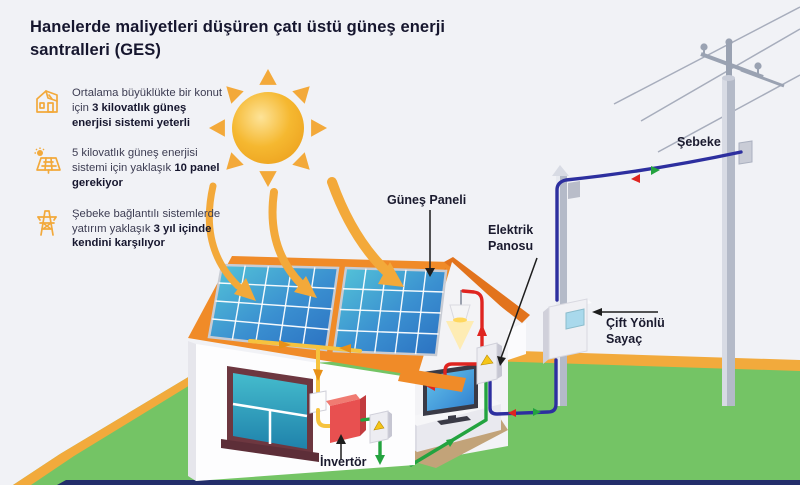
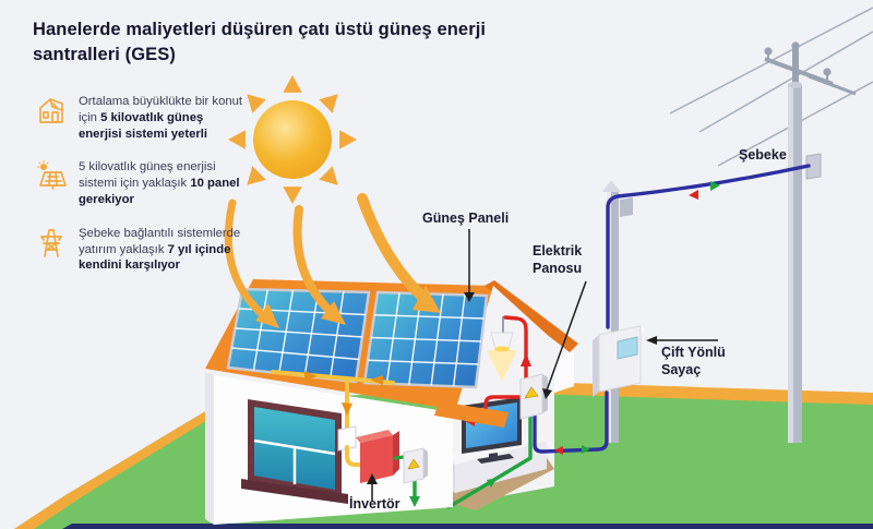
  Hanelerde maliyetleri düşüren çatı üstü güneş enerji santralleri (GES)
- Ortalama büyüklükte bir konut için 3 kilovatlık güneş enerjisi sistemi yeterli
+ Ortalama büyüklükte bir konut için 5 kilovatlık güneş enerjisi sistemi yeterli
  5 kilovatlık güneş enerjisi sistemi için yaklaşık 10 panel gerekiyor
- Şebeke bağlantılı sistemlerde yatırım yaklaşık 3 yıl içinde kendini karşılıyor
+ Şebeke bağlantılı sistemlerde yatırım yaklaşık 7 yıl içinde kendini karşılıyor
  Güneş Paneli
  Elektrik Panosu
  Şebeke
  Çift Yönlü Sayaç
  İnvertör
